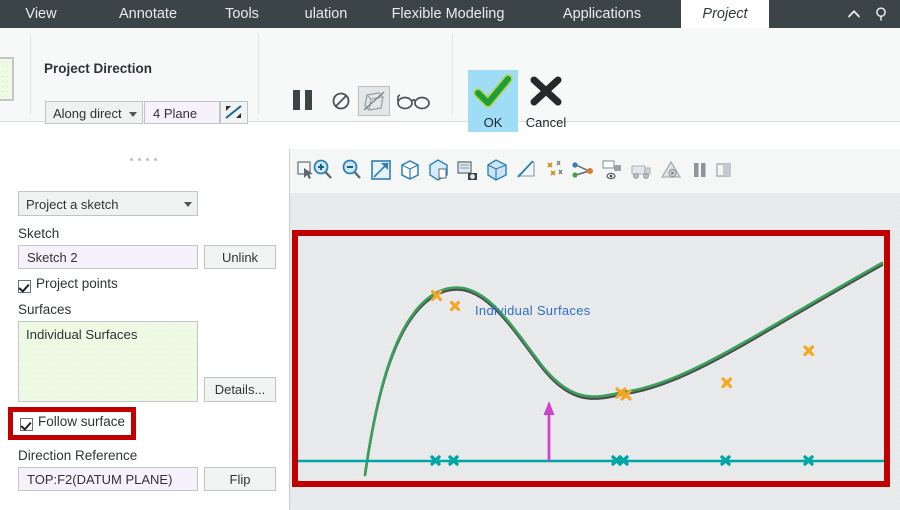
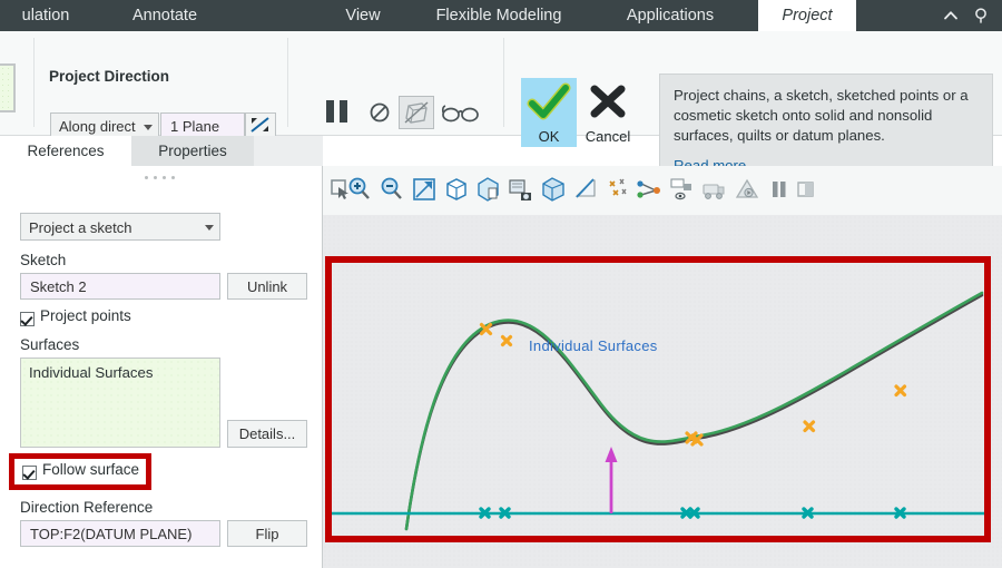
- View
+ ulation
  Annotate
- Tools
- ulation
+ View
  Flexible Modeling
  Applications
  Project
  Project Direction
  Along direct
- 4 Plane
+ 1 Plane
  OK
  Cancel
+ Project chains, a sketch, sketched points or a cosmetic sketch onto solid and nonsolid surfaces, quilts or datum planes.
+ References
+ Properties
  Project a sketch
  Sketch
  Sketch 2
  Unlink
  Project points
  Surfaces
  Individual Surfaces
  Details...
  Follow surface
  Direction Reference
  TOP:F2(DATUM PLANE)
  Flip
  Individual Surfaces
